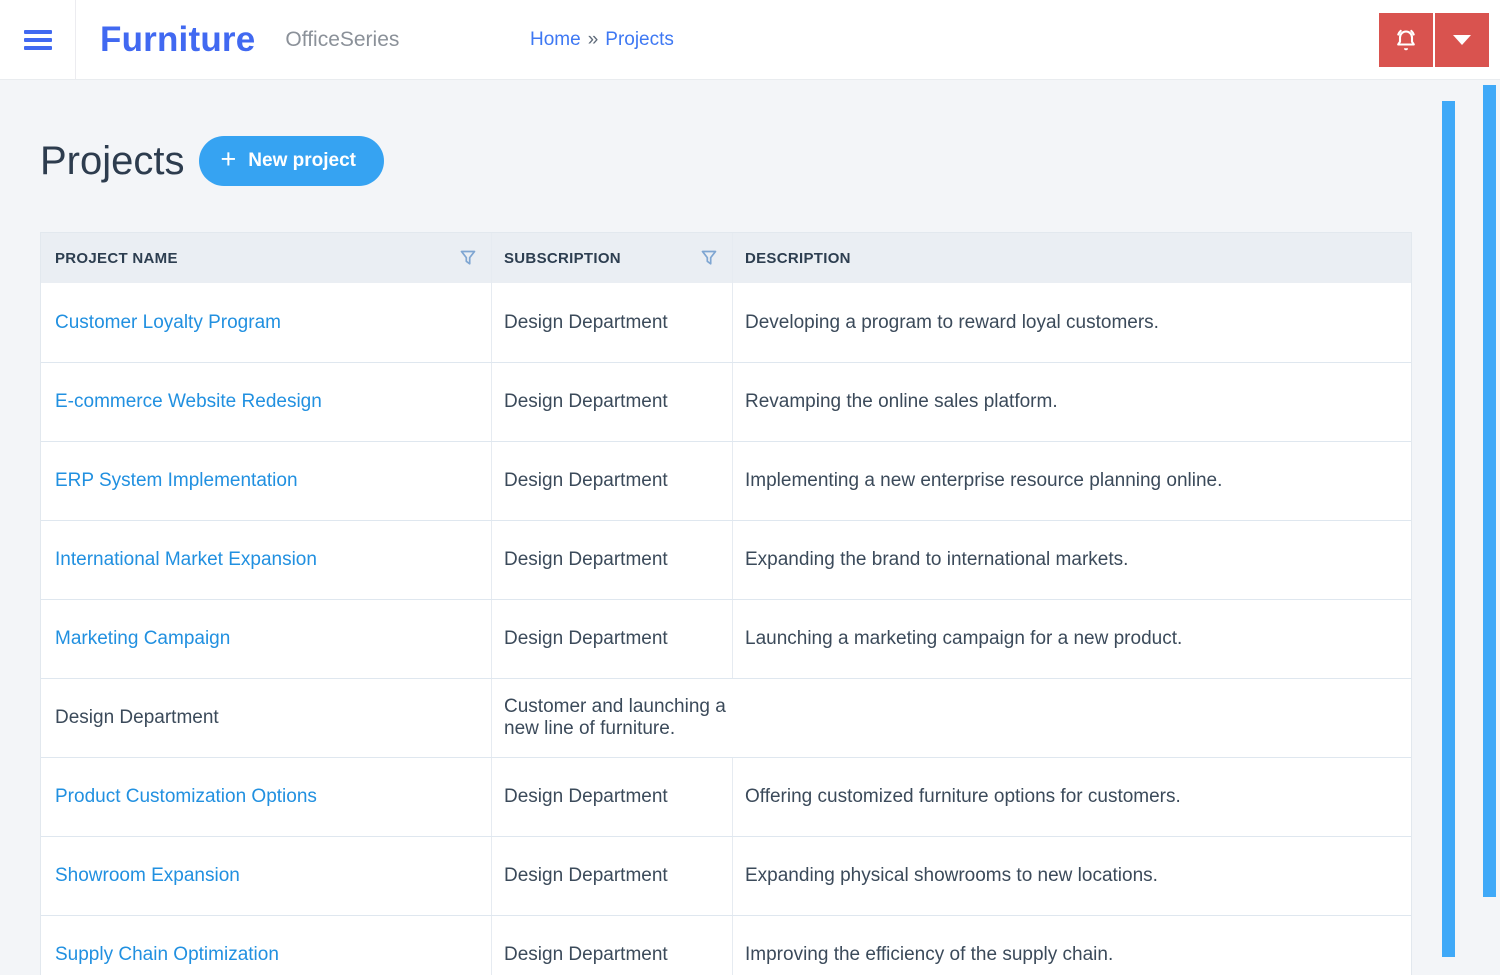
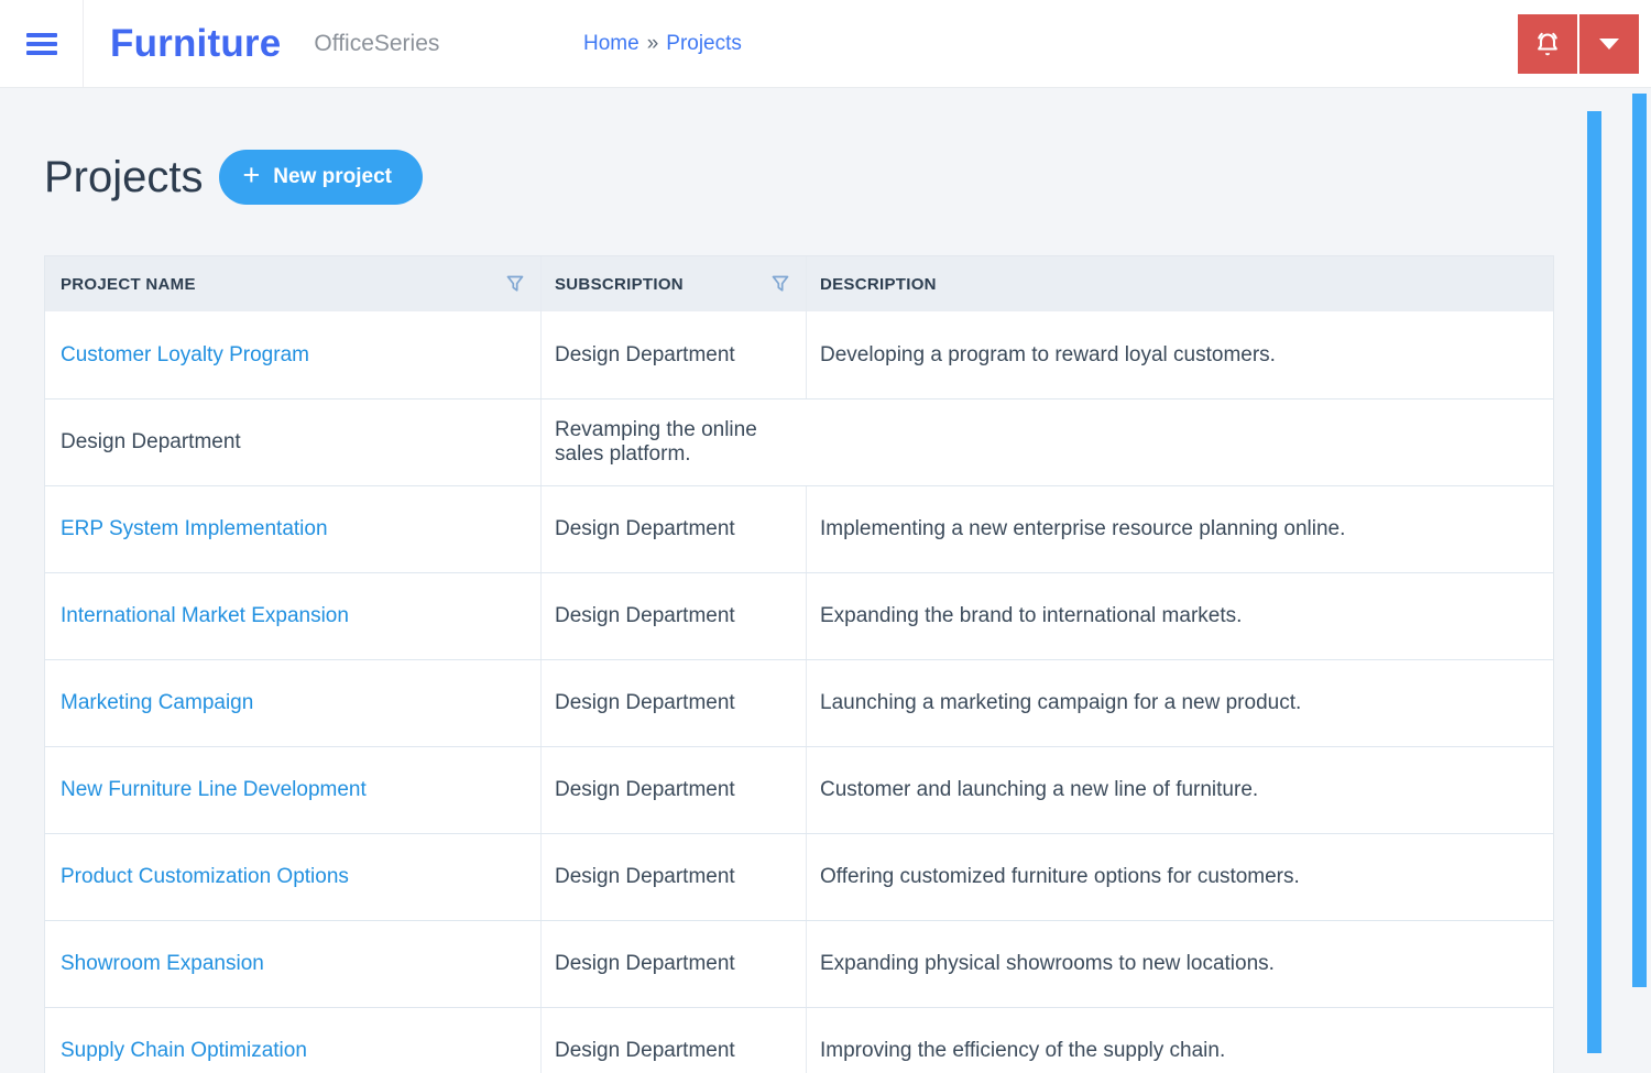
  Furniture
  OfficeSeries
  Home
  »
  Projects
  Projects
  +
  New project
  PROJECT NAME
  SUBSCRIPTION
  DESCRIPTION
  Customer Loyalty Program
  Design Department
  Developing a program to reward loyal customers.
- E-commerce Website Redesign
  Design Department
  Revamping the online sales platform.
  ERP System Implementation
  Design Department
  Implementing a new enterprise resource planning online.
  International Market Expansion
  Design Department
  Expanding the brand to international markets.
  Marketing Campaign
  Design Department
  Launching a marketing campaign for a new product.
+ New Furniture Line Development
  Design Department
  Customer and launching a new line of furniture.
  Product Customization Options
  Design Department
  Offering customized furniture options for customers.
  Showroom Expansion
  Design Department
  Expanding physical showrooms to new locations.
  Supply Chain Optimization
  Design Department
  Improving the efficiency of the supply chain.
